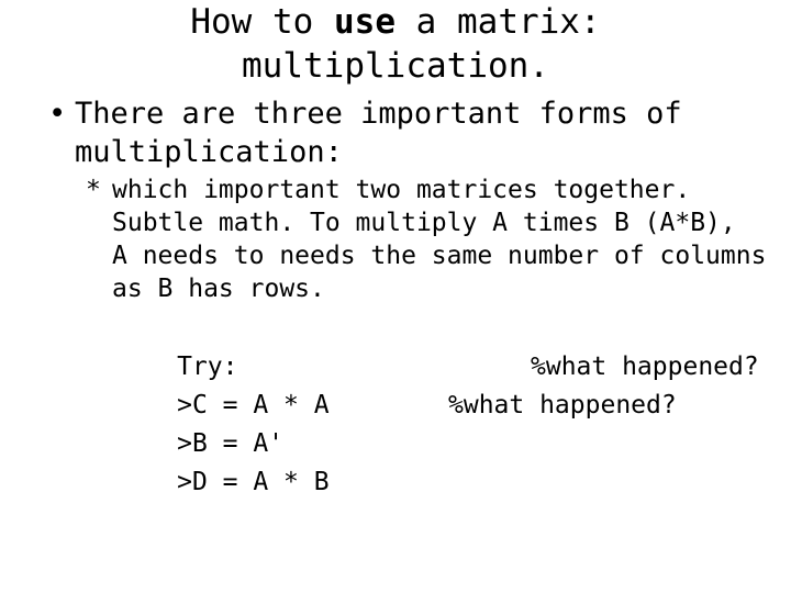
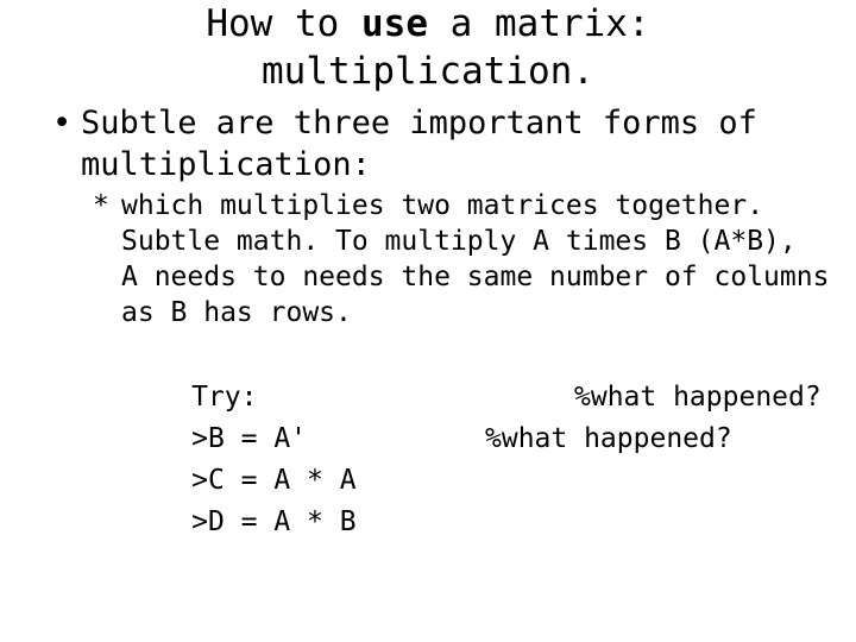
  How to use a matrix:
  multiplication.
  •
- There are three important forms of multiplication:
+ Subtle are three important forms of multiplication:
  *
- which important two matrices together.
+ which multiplies two matrices together.
  Subtle math. To multiply A times B (A*B),
  A needs to needs the same number of columns
  as B has rows.
  Try:
- >C = A * A
+ >B = A'
  %what happened?
- >B = A'
+ >C = A * A
  %what happened?
  >D = A * B
